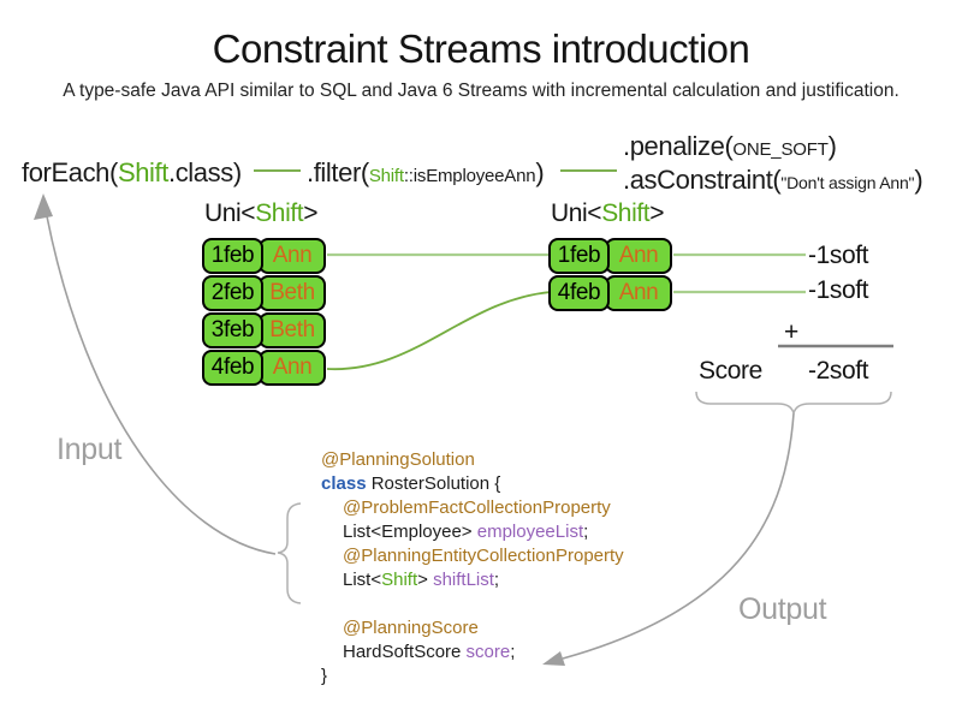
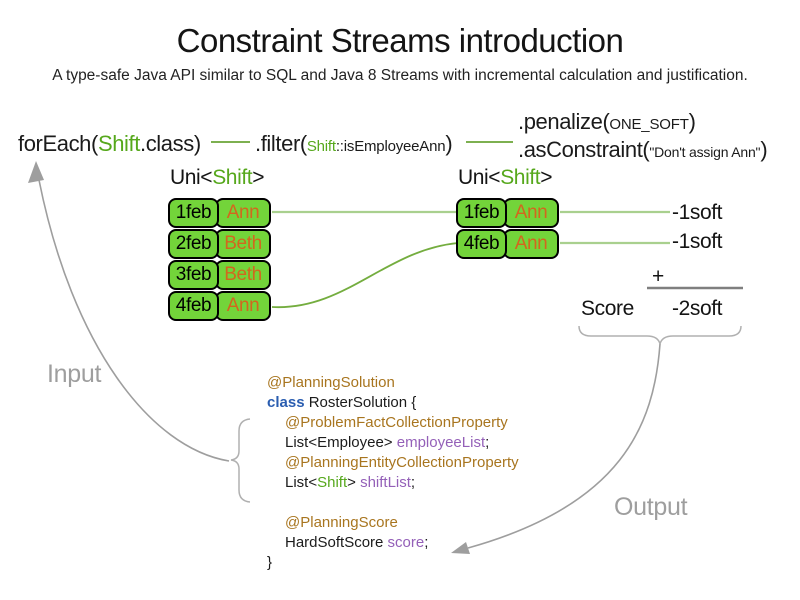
  Constraint Streams introduction
- A type-safe Java API similar to SQL and Java 6 Streams with incremental calculation and justification.
+ A type-safe Java API similar to SQL and Java 8 Streams with incremental calculation and justification.
  forEach(Shift.class)
  .filter(Shift::isEmployeeAnn)
  .penalize(ONE_SOFT)
  .asConstraint("Don't assign Ann")
  Uni<Shift>
  1feb
  Ann
  2feb
  Beth
  3feb
  Beth
  4feb
  Ann
  Uni<Shift>
  1feb
  Ann
  4feb
  Ann
  -1soft
  -1soft
  +
  Score
  -2soft
  Input
  Output
  @PlanningSolution
  class RosterSolution {
  @ProblemFactCollectionProperty
  List<Employee> employeeList;
  @PlanningEntityCollectionProperty
  List<Shift> shiftList;
  @PlanningScore
  HardSoftScore score;
  }
